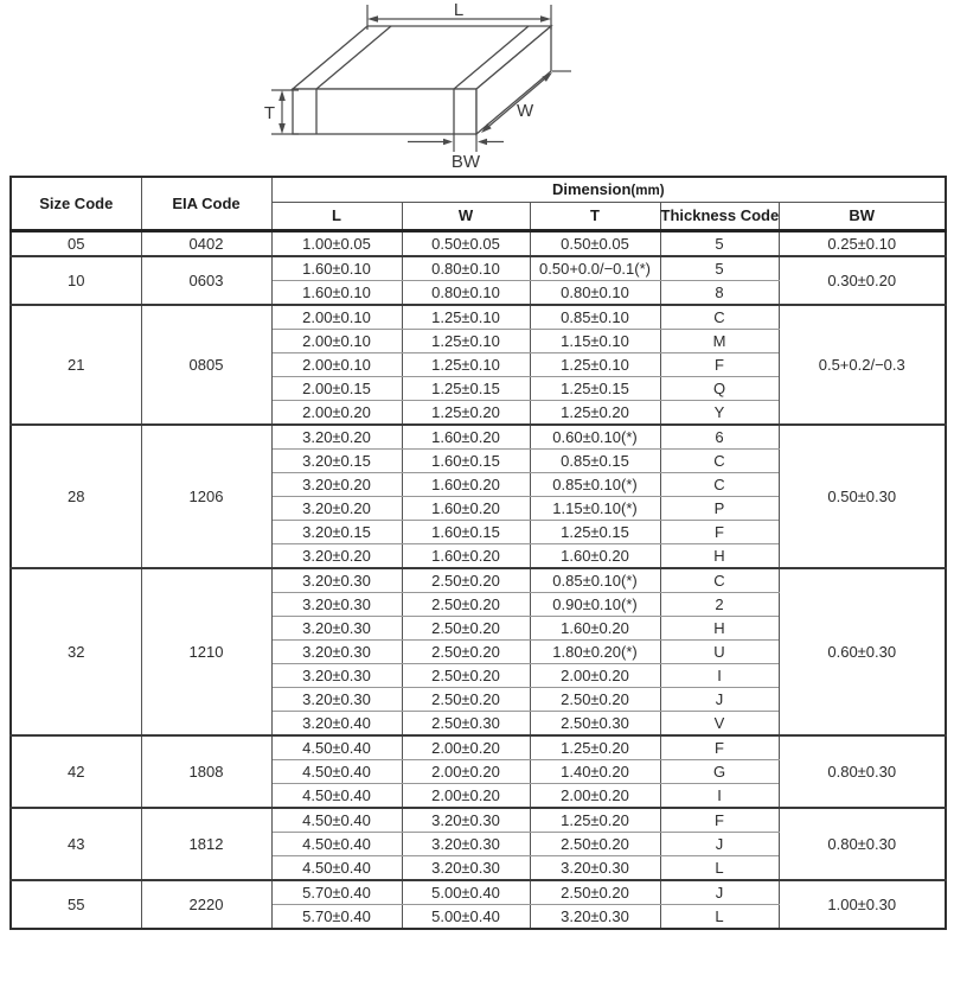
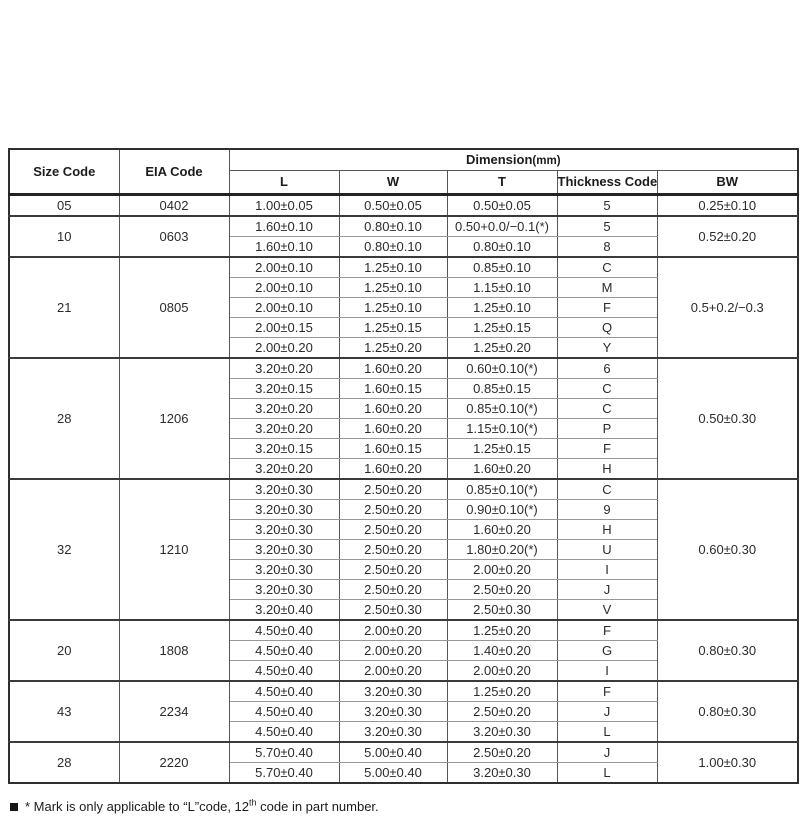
- L
- T
- W
- BW
  Size Code	EIA Code	Dimension(mm)
  L	W	T	Thickness Code	BW
  05	0402	1.00±0.05	0.50±0.05	0.50±0.05	5	0.25±0.10
- 10	0603	1.60±0.10	0.80±0.10	0.50+0.0/−0.1(*)	5	0.30±0.20
+ 10	0603	1.60±0.10	0.80±0.10	0.50+0.0/−0.1(*)	5	0.52±0.20
  1.60±0.10	0.80±0.10	0.80±0.10	8
  21	0805	2.00±0.10	1.25±0.10	0.85±0.10	C	0.5+0.2/−0.3
  2.00±0.10	1.25±0.10	1.15±0.10	M
  2.00±0.10	1.25±0.10	1.25±0.10	F
  2.00±0.15	1.25±0.15	1.25±0.15	Q
  2.00±0.20	1.25±0.20	1.25±0.20	Y
  28	1206	3.20±0.20	1.60±0.20	0.60±0.10(*)	6	0.50±0.30
  3.20±0.15	1.60±0.15	0.85±0.15	C
  3.20±0.20	1.60±0.20	0.85±0.10(*)	C
  3.20±0.20	1.60±0.20	1.15±0.10(*)	P
  3.20±0.15	1.60±0.15	1.25±0.15	F
  3.20±0.20	1.60±0.20	1.60±0.20	H
  32	1210	3.20±0.30	2.50±0.20	0.85±0.10(*)	C	0.60±0.30
- 3.20±0.30	2.50±0.20	0.90±0.10(*)	2
+ 3.20±0.30	2.50±0.20	0.90±0.10(*)	9
  3.20±0.30	2.50±0.20	1.60±0.20	H
  3.20±0.30	2.50±0.20	1.80±0.20(*)	U
  3.20±0.30	2.50±0.20	2.00±0.20	I
  3.20±0.30	2.50±0.20	2.50±0.20	J
  3.20±0.40	2.50±0.30	2.50±0.30	V
- 42	1808	4.50±0.40	2.00±0.20	1.25±0.20	F	0.80±0.30
+ 20	1808	4.50±0.40	2.00±0.20	1.25±0.20	F	0.80±0.30
  4.50±0.40	2.00±0.20	1.40±0.20	G
  4.50±0.40	2.00±0.20	2.00±0.20	I
- 43	1812	4.50±0.40	3.20±0.30	1.25±0.20	F	0.80±0.30
+ 43	2234	4.50±0.40	3.20±0.30	1.25±0.20	F	0.80±0.30
  4.50±0.40	3.20±0.30	2.50±0.20	J
  4.50±0.40	3.20±0.30	3.20±0.30	L
- 55	2220	5.70±0.40	5.00±0.40	2.50±0.20	J	1.00±0.30
+ 28	2220	5.70±0.40	5.00±0.40	2.50±0.20	J	1.00±0.30
  5.70±0.40	5.00±0.40	3.20±0.30	L
+ * Mark is only applicable to “L”code, 12th code in part number.
